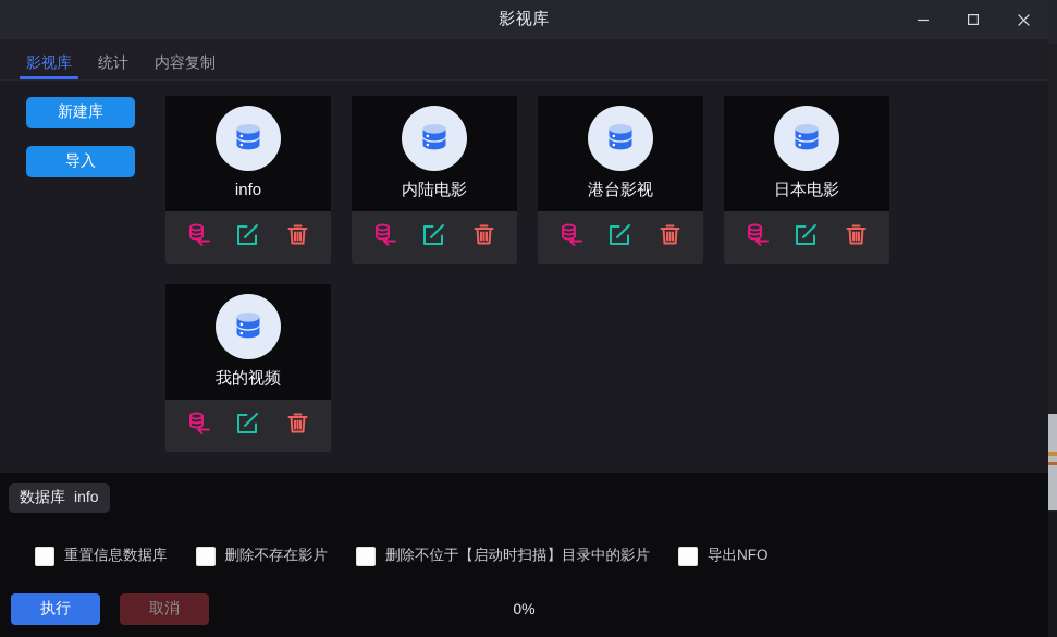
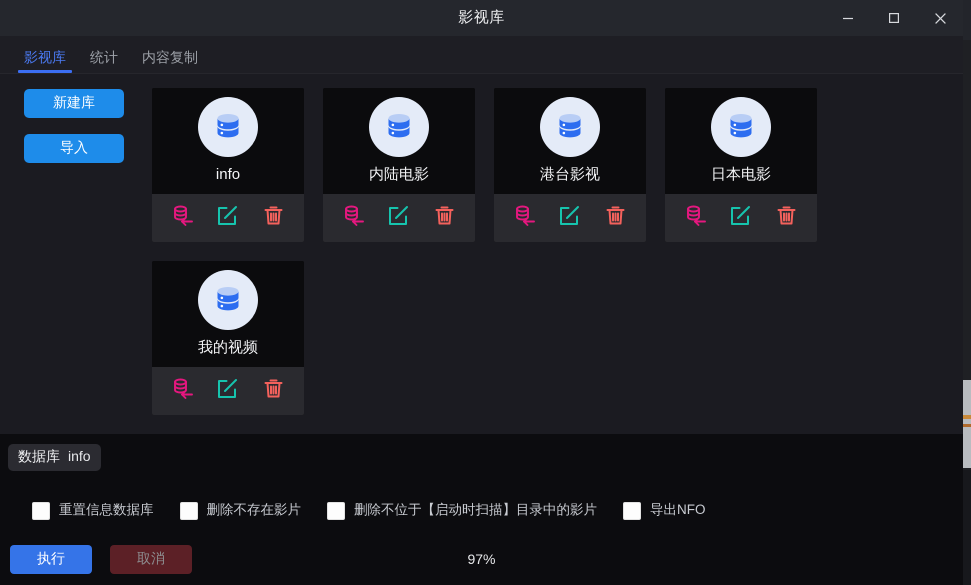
  影视库
  影视库
  统计
  内容复制
  新建库
  导入
  info
  内陆电影
  港台影视
  日本电影
  我的视频
  数据库
  info
  重置信息数据库
  删除不存在影片
  删除不位于【启动时扫描】目录中的影片
  导出NFO
  执行
  取消
- 0%
+ 97%
